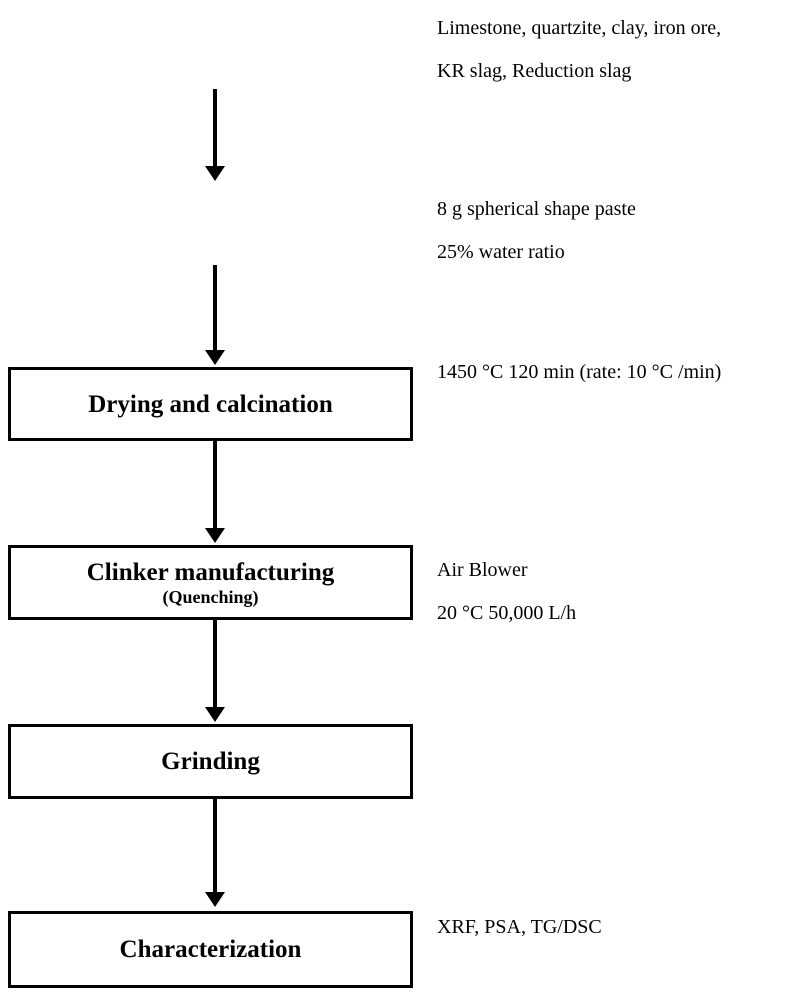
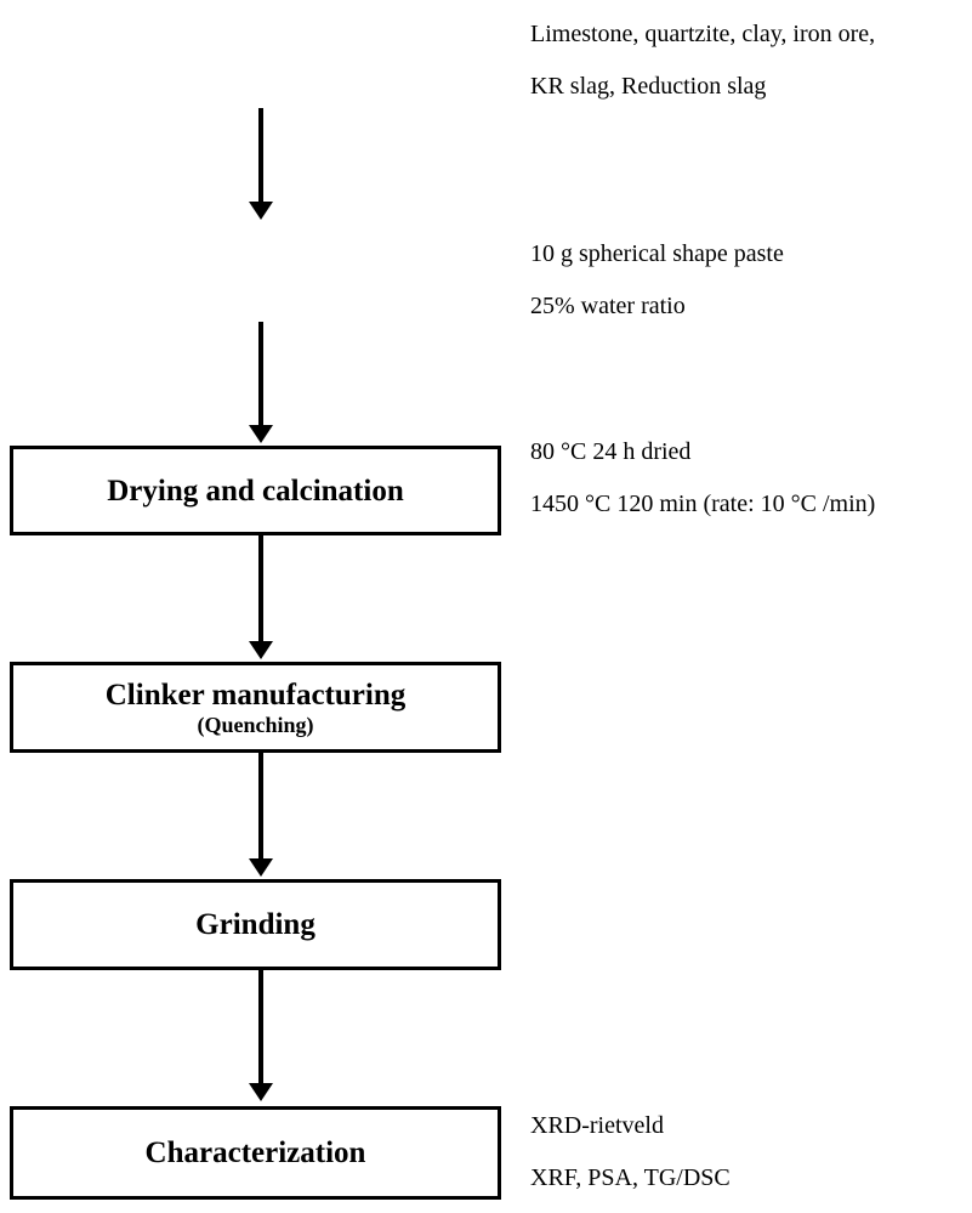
  Limestone, quartzite, clay, iron ore,
  KR slag, Reduction slag
- 8 g spherical shape paste
+ 10 g spherical shape paste
  25% water ratio
  Drying and calcination
+ 80 °C 24 h dried
  1450 °C 120 min (rate: 10 °C /min)
  Clinker manufacturing
  (Quenching)
- Air Blower
- 20 °C 50,000 L/h
  Grinding
  Characterization
+ XRD-rietveld
  XRF, PSA, TG/DSC
